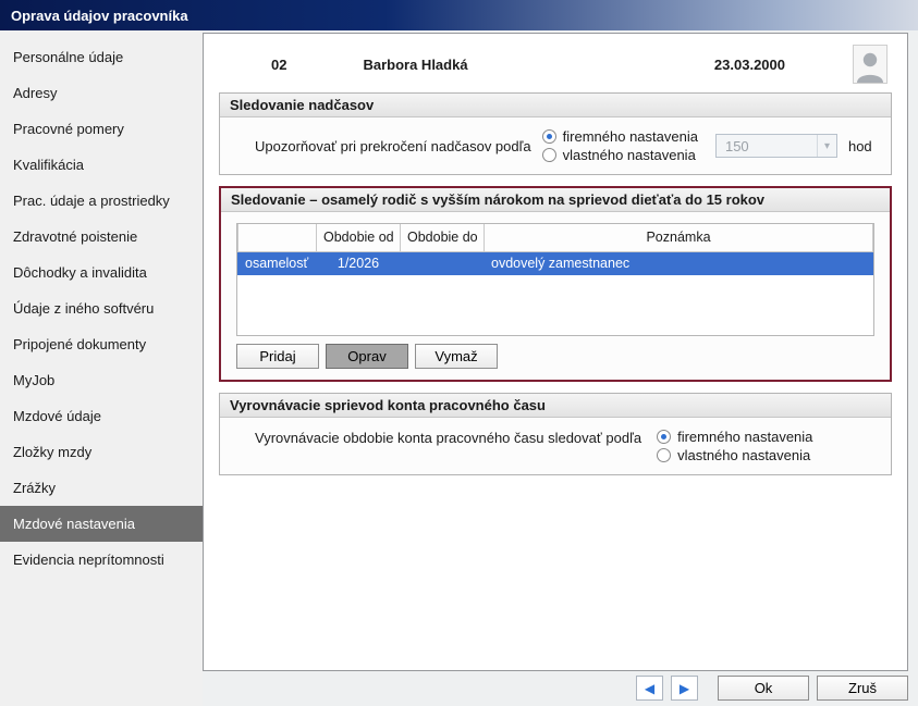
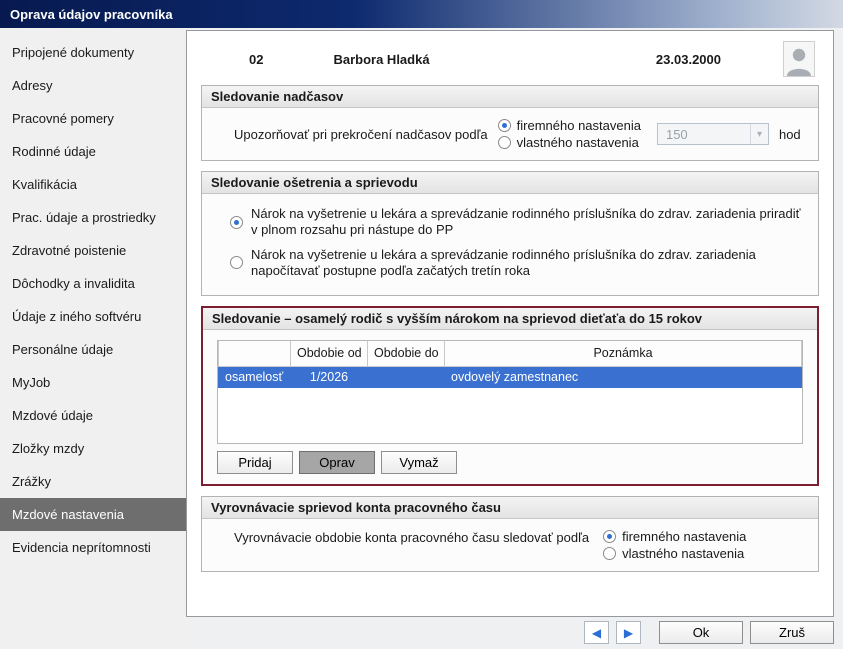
  Oprava údajov pracovníka
- Personálne údaje
+ Pripojené dokumenty
  Adresy
  Pracovné pomery
+ Rodinné údaje
  Kvalifikácia
  Prac. údaje a prostriedky
  Zdravotné poistenie
  Dôchodky a invalidita
  Údaje z iného softvéru
- Pripojené dokumenty
+ Personálne údaje
  MyJob
  Mzdové údaje
  Zložky mzdy
  Zrážky
  Mzdové nastavenia
  Evidencia neprítomnosti
  02
  Barbora Hladká
  23.03.2000
  Sledovanie nadčasov
  Upozorňovať pri prekročení nadčasov podľa
  firemného nastavenia
  vlastného nastavenia
  150
  ▾
  hod
+ Sledovanie ošetrenia a sprievodu
+ Nárok na vyšetrenie u lekára a sprevádzanie rodinného príslušníka do zdrav. zariadenia priradiť v plnom rozsahu pri nástupe do PP
+ Nárok na vyšetrenie u lekára a sprevádzanie rodinného príslušníka do zdrav. zariadenia napočítavať postupne podľa začatých tretín roka
  Sledovanie – osamelý rodič s vyšším nárokom na sprievod dieťaťa do 15 rokov
  	Obdobie od	Obdobie do	Poznámka
  osamelosť	1/2026		ovdovelý zamestnanec
  Pridaj
  Oprav
  Vymaž
  Vyrovnávacie sprievod konta pracovného času
  Vyrovnávacie obdobie konta pracovného času sledovať podľa
  firemného nastavenia
  vlastného nastavenia
  ◀
  ▶
  Ok
  Zruš
